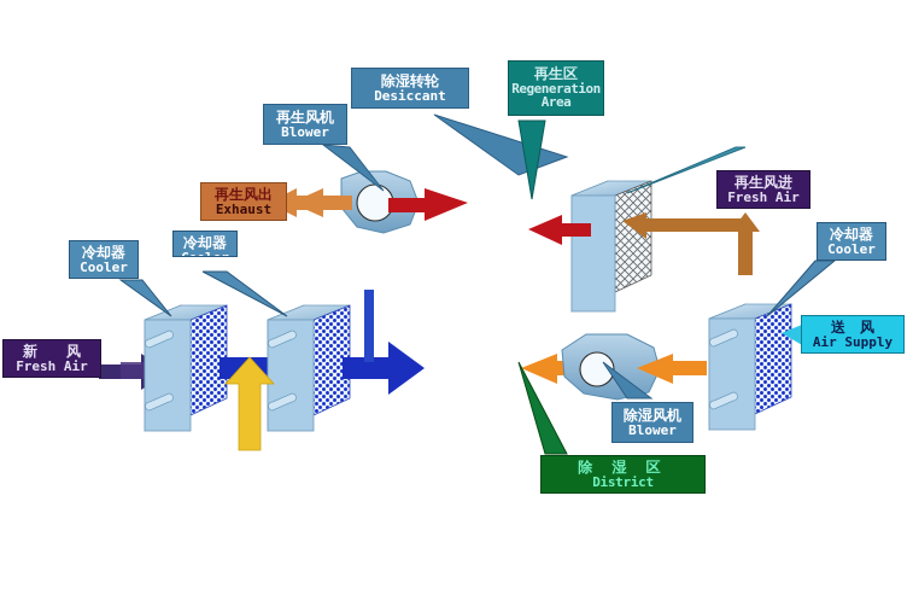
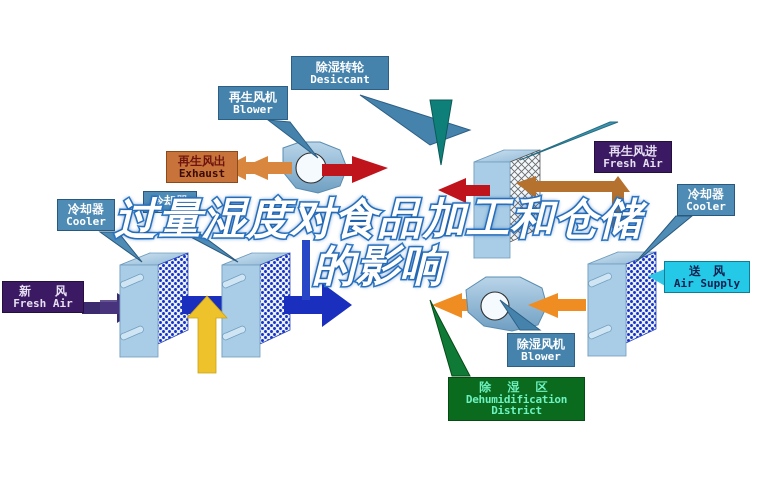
  除湿转轮
  Desiccant
  再生风机
  Blower
  再生风出
  Exhaust
  冷却器
  Cooler
  冷却器
  冷却器
  Cooler
- 再生区
- Regeneration Area
  再生风进
  Fresh Air
  新 风
  Fresh Air
  除湿风机
  Blower
  除 湿 区
+ Dehumidification
  District
  送 风
  Air Supply
+ 过量湿度对食品加工和仓储
+ 的影响
